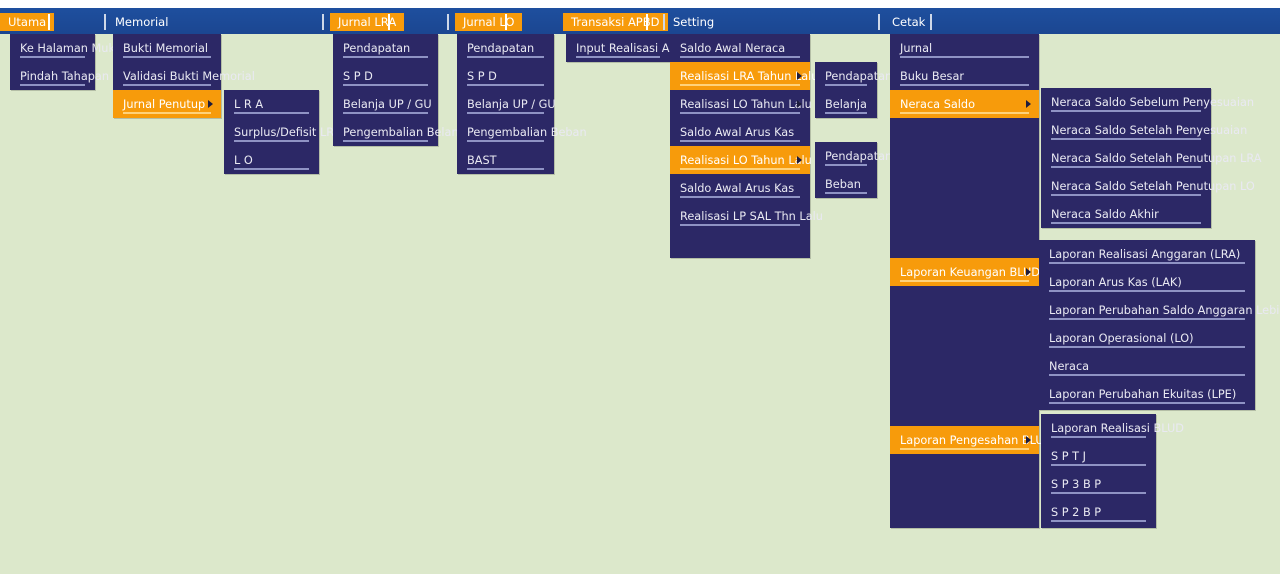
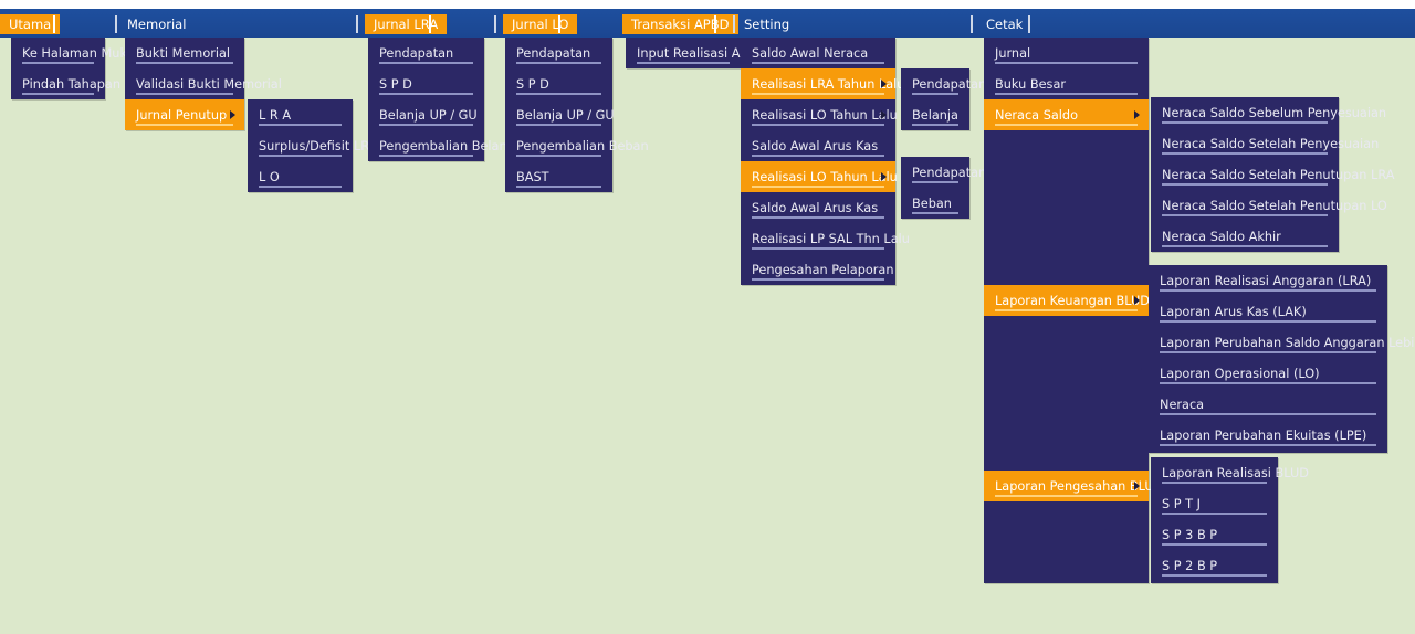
  Utama
  Memorial
  Jurnal LRA
  Jurnal LO
  Transaksi APD
  Setting
  Cetak
  Ke Halaman Muk
  Pindah Tahapan
  Bukti Memorial
  Validasi Bukti Memorial
  Jurnal Penutup
  L R A
  Surplus/Defisit LR
  L O
  Pendapatan
  S P D
  Belanja UP / GU
  Pengembalian Belan
  Pendapatan
  S P D
  Belanja UP / GU
  Pengembalian Beban
  BAST
  Input Realisasi A
  Saldo Awal Neraca
  Realisasi LRA Tahun Lal
  Realisasi LO Tahun Lalu
  Saldo Awal Arus Kas
  Realisasi LO Tahun Lalu
  Saldo Awal Arus Kas
  Realisasi LP SAL Thn Lalu
+ Pengesahan Pelaporan
  Pendapatan
  Belanja
  Pendapatan
  Beban
  Jurnal
  Buku Besar
  Neraca Saldo
  Laporan Keuangan BLUD
  Laporan Pengesahan BLU
  Neraca Saldo Sebelum Penyesuaian
  Neraca Saldo Setelah Penyesuaian
  Neraca Saldo Setelah Penutupan LRA
  Neraca Saldo Setelah Penutupan LO
  Neraca Saldo Akhir
  Laporan Realisasi Anggaran (LRA)
  Laporan Arus Kas (LAK)
  Laporan Perubahan Saldo Anggaran Lebi
  Laporan Operasional (LO)
  Neraca
  Laporan Perubahan Ekuitas (LPE)
  Laporan Realisasi BLUD
  S P T J
  S P 3 B P
  S P 2 B P
